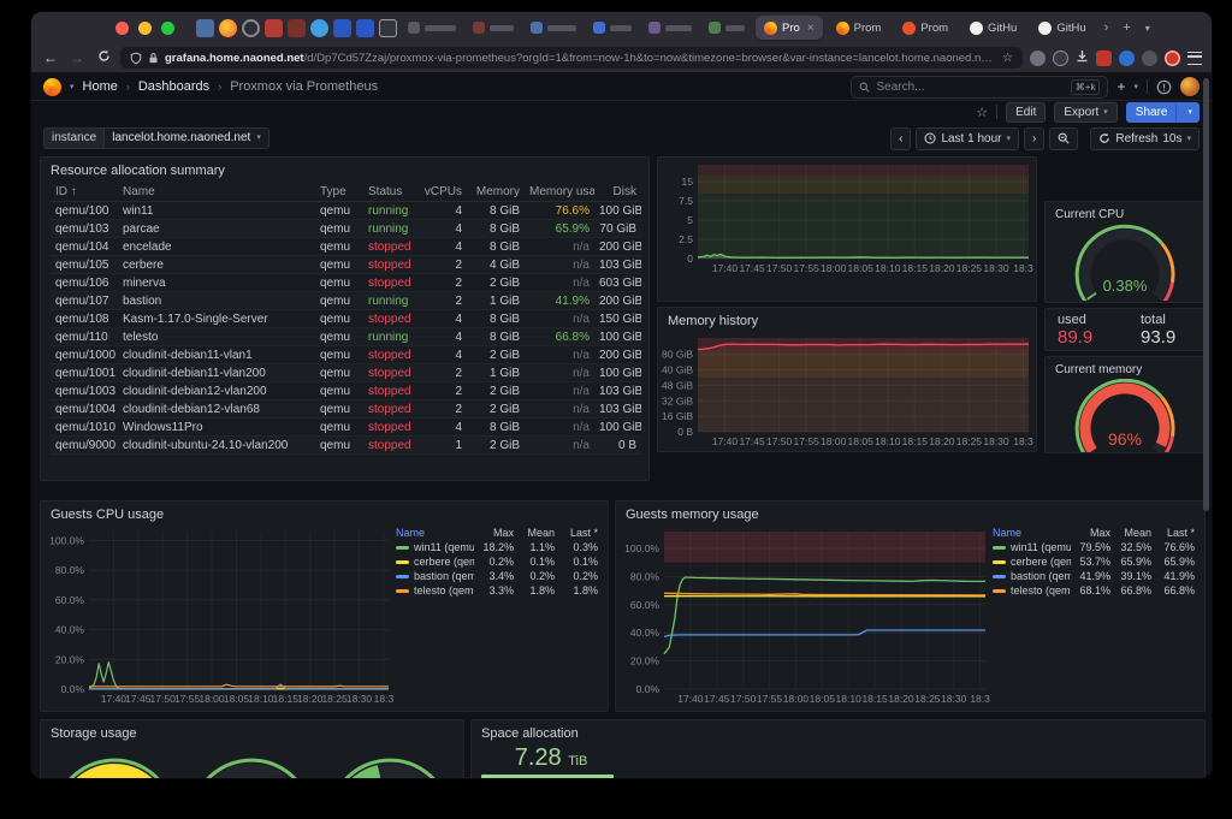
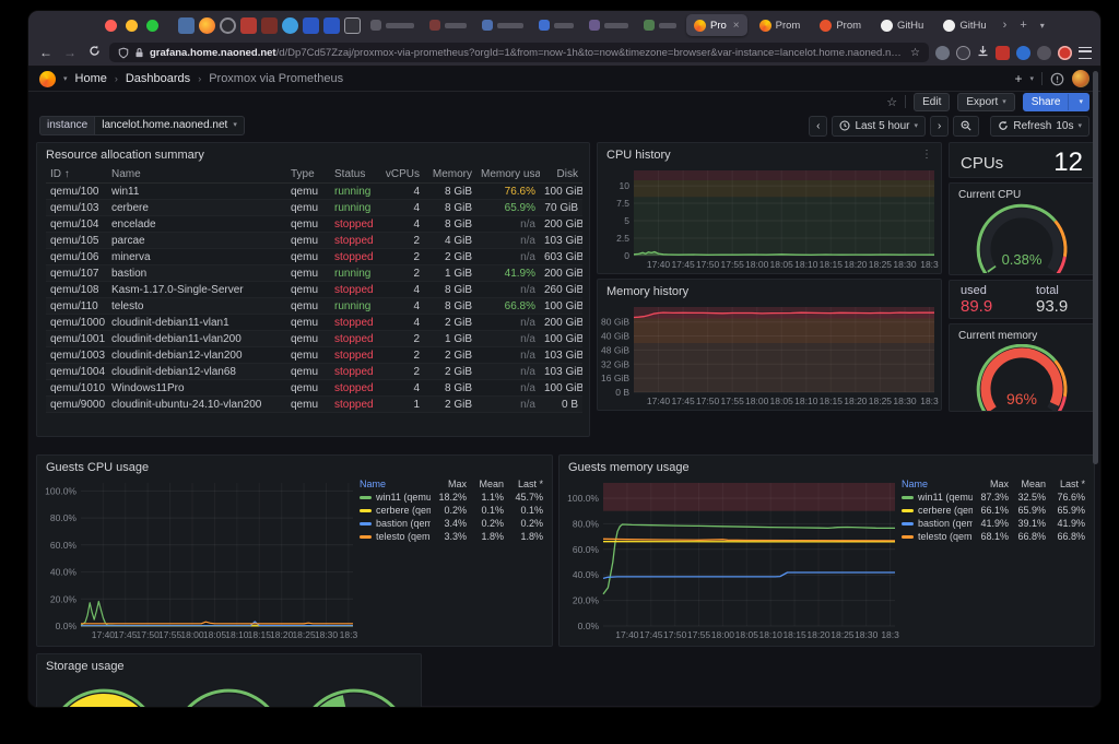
  Pro
  ×
  Prom
  Prom
  GitHu
  GitHu
  ›
  +
  ▾
  ←
  →
  grafana.home.naoned.net/d/Dp7Cd57Zzaj/proxmox-via-prometheus?orgId=1&from=now-1h&to=now&timezone=browser&var-instance=lancelot.home.naoned.net&
  ☆
  Home
  ›
  Dashboards
  ›
  Proxmox via Prometheus
- Search...
- ⌘+k
  +
  ☆
  Edit
  Export
  Share
  instance
  lancelot.home.naoned.net
  ‹
- Last 1 hour
+ Last 5 hour
  ›
  Refresh
  10s
  Resource allocation summary
  ID ↑	Name	Type	Status	vCPUs	Memory	Memory usa	Disk
  qemu/100	win11	qemu	running	4	8 GiB	76.6%	100 GiB
- qemu/103	parcae	qemu	running	4	8 GiB	65.9%	70 GiB
+ qemu/103	cerbere	qemu	running	4	8 GiB	65.9%	70 GiB
  qemu/104	encelade	qemu	stopped	4	8 GiB	n/a	200 GiB
- qemu/105	cerbere	qemu	stopped	2	4 GiB	n/a	103 GiB
+ qemu/105	parcae	qemu	stopped	2	4 GiB	n/a	103 GiB
  qemu/106	minerva	qemu	stopped	2	2 GiB	n/a	603 GiB
  qemu/107	bastion	qemu	running	2	1 GiB	41.9%	200 GiB
- qemu/108	Kasm-1.17.0-Single-Server	qemu	stopped	4	8 GiB	n/a	150 GiB
+ qemu/108	Kasm-1.17.0-Single-Server	qemu	stopped	4	8 GiB	n/a	260 GiB
  qemu/110	telesto	qemu	running	4	8 GiB	66.8%	100 GiB
  qemu/1000	cloudinit-debian11-vlan1	qemu	stopped	4	2 GiB	n/a	200 GiB
  qemu/1001	cloudinit-debian11-vlan200	qemu	stopped	2	1 GiB	n/a	100 GiB
  qemu/1003	cloudinit-debian12-vlan200	qemu	stopped	2	2 GiB	n/a	103 GiB
  qemu/1004	cloudinit-debian12-vlan68	qemu	stopped	2	2 GiB	n/a	103 GiB
  qemu/1010	Windows11Pro	qemu	stopped	4	8 GiB	n/a	100 GiB
  qemu/9000	cloudinit-ubuntu-24.10-vlan200	qemu	stopped	1	2 GiB	n/a	0 B
+ CPU history
+ ⋮
  0
  2.5
  5
  7.5
- 15
+ 10
  17:40
  17:45
  17:50
  17:55
  18:00
  18:05
  18:10
  18:15
  18:20
  18:25
  18:30
  18:3
  Memory history
  0 B
  16 GiB
  32 GiB
  48 GiB
  40 GiB
  80 GiB
  17:40
  17:45
  17:50
  17:55
  18:00
  18:05
  18:10
  18:15
  18:20
  18:25
  18:30
  18:3
+ CPUs
+ 12
  Current CPU
  0.38%
  used
  total
  Current memory
  96%
  Guests CPU usage
  0.0%
  20.0%
  40.0%
  60.0%
  80.0%
  100.0%
  17:40
  17:45
  17:50
  17:55
  18:00
  18:05
  18:10
  18:15
  18:20
  18:25
  18:30
  18:3
  Name
  Max
  Mean
  Last *
  win11 (qemu
  18.2%
  1.1%
- 0.3%
+ 45.7%
  cerbere (qem
  0.2%
  0.1%
  0.1%
  bastion (qem
  3.4%
  0.2%
  0.2%
  telesto (qem
  3.3%
  1.8%
  1.8%
  Guests memory usage
  0.0%
  20.0%
  40.0%
  60.0%
  80.0%
  100.0%
  17:40
  17:45
  17:50
  17:55
  18:00
  18:05
  18:10
  18:15
  18:20
  18:25
  18:30
  18:3
  Name
  Max
  Mean
  Last *
  win11 (qemu
- 79.5%
+ 87.3%
  32.5%
  76.6%
  cerbere (qem
- 53.7%
+ 66.1%
  65.9%
  65.9%
  bastion (qem
  41.9%
  39.1%
  41.9%
  telesto (qem
  68.1%
  66.8%
  66.8%
  Storage usage
- Space allocation
- 7.28 TiB
